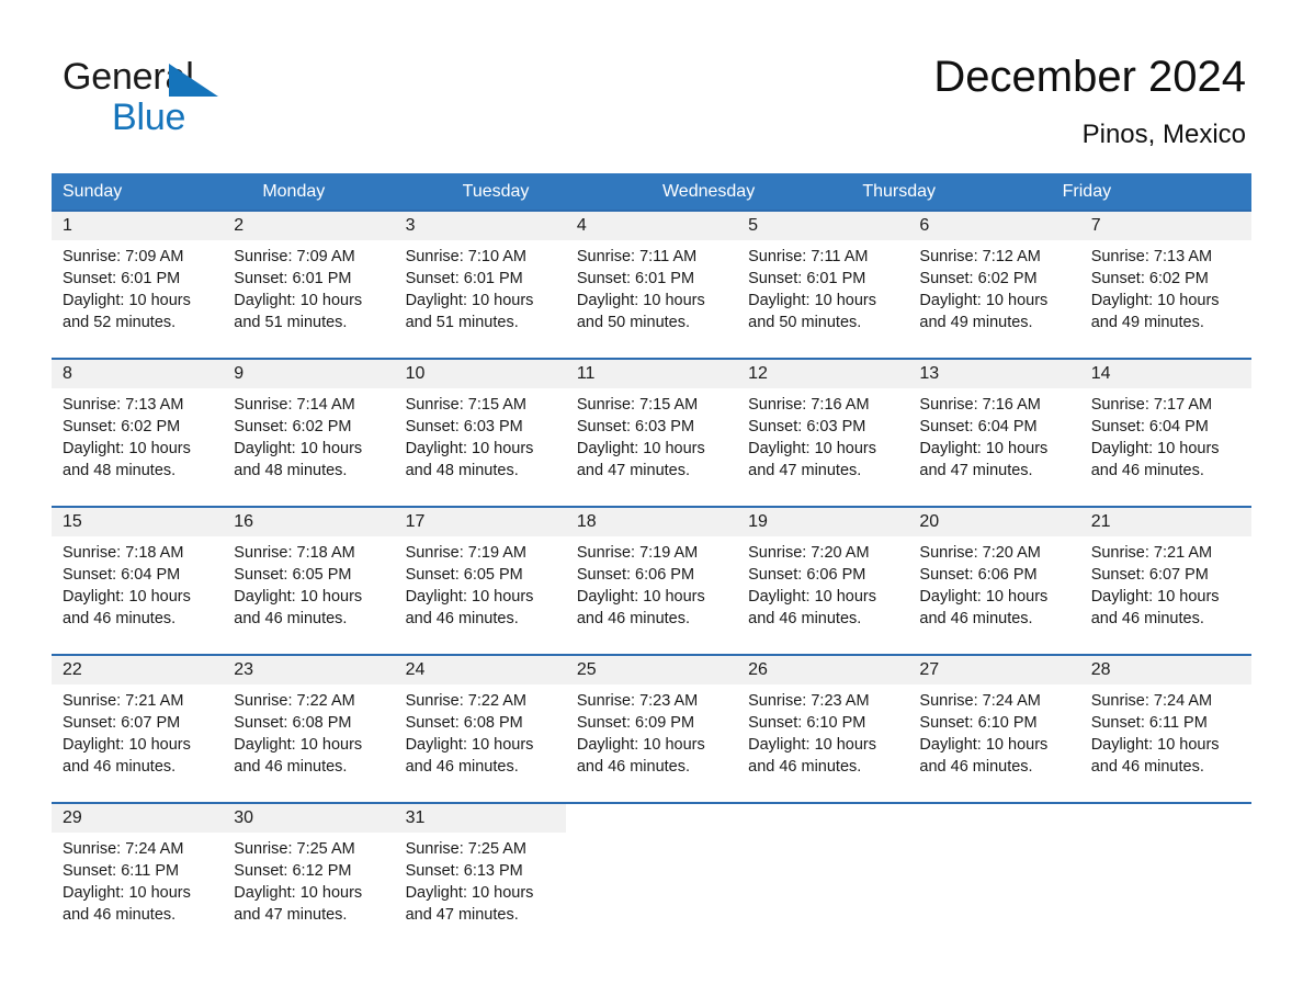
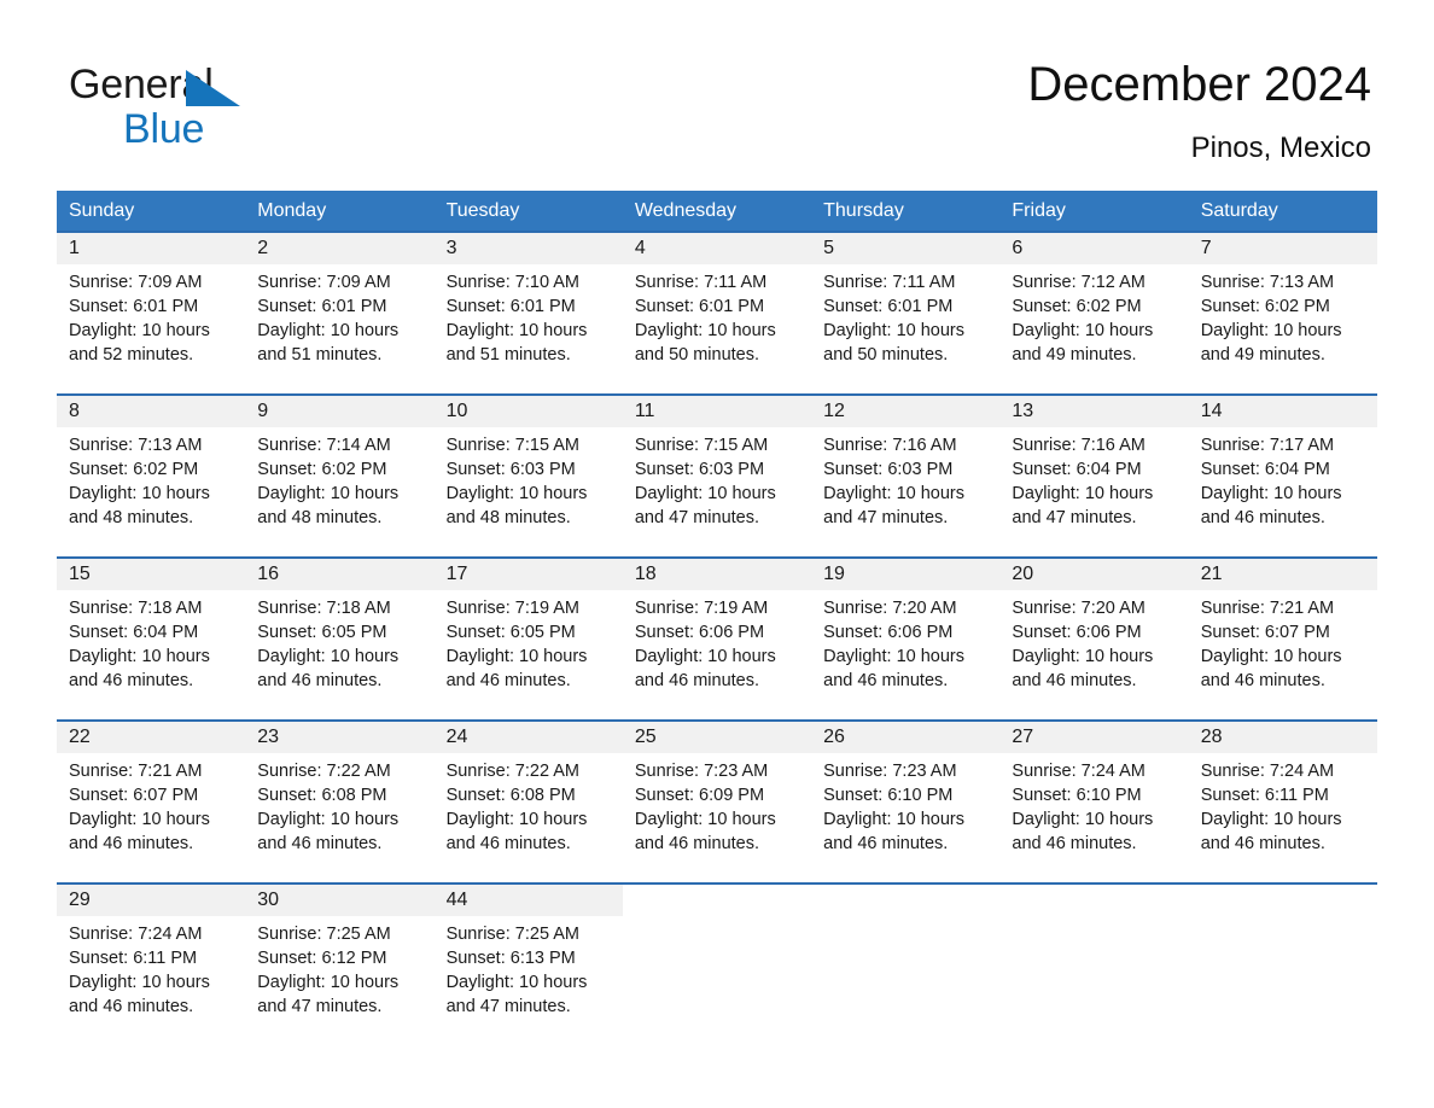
  General
  Blue
  December 2024
  Pinos, Mexico
  Sunday
  Monday
  Tuesday
  Wednesday
  Thursday
  Friday
+ Saturday
  1
  Sunrise: 7:09 AM
  Sunset: 6:01 PM
  Daylight: 10 hours
  and 52 minutes.
  2
  Sunrise: 7:09 AM
  Sunset: 6:01 PM
  Daylight: 10 hours
  and 51 minutes.
  3
  Sunrise: 7:10 AM
  Sunset: 6:01 PM
  Daylight: 10 hours
  and 51 minutes.
  4
  Sunrise: 7:11 AM
  Sunset: 6:01 PM
  Daylight: 10 hours
  and 50 minutes.
  5
  Sunrise: 7:11 AM
  Sunset: 6:01 PM
  Daylight: 10 hours
  and 50 minutes.
  6
  Sunrise: 7:12 AM
  Sunset: 6:02 PM
  Daylight: 10 hours
  and 49 minutes.
  7
  Sunrise: 7:13 AM
  Sunset: 6:02 PM
  Daylight: 10 hours
  and 49 minutes.
  8
  Sunrise: 7:13 AM
  Sunset: 6:02 PM
  Daylight: 10 hours
  and 48 minutes.
  9
  Sunrise: 7:14 AM
  Sunset: 6:02 PM
  Daylight: 10 hours
  and 48 minutes.
  10
  Sunrise: 7:15 AM
  Sunset: 6:03 PM
  Daylight: 10 hours
  and 48 minutes.
  11
  Sunrise: 7:15 AM
  Sunset: 6:03 PM
  Daylight: 10 hours
  and 47 minutes.
  12
  Sunrise: 7:16 AM
  Sunset: 6:03 PM
  Daylight: 10 hours
  and 47 minutes.
  13
  Sunrise: 7:16 AM
  Sunset: 6:04 PM
  Daylight: 10 hours
  and 47 minutes.
  14
  Sunrise: 7:17 AM
  Sunset: 6:04 PM
  Daylight: 10 hours
  and 46 minutes.
  15
  Sunrise: 7:18 AM
  Sunset: 6:04 PM
  Daylight: 10 hours
  and 46 minutes.
  16
  Sunrise: 7:18 AM
  Sunset: 6:05 PM
  Daylight: 10 hours
  and 46 minutes.
  17
  Sunrise: 7:19 AM
  Sunset: 6:05 PM
  Daylight: 10 hours
  and 46 minutes.
  18
  Sunrise: 7:19 AM
  Sunset: 6:06 PM
  Daylight: 10 hours
  and 46 minutes.
  19
  Sunrise: 7:20 AM
  Sunset: 6:06 PM
  Daylight: 10 hours
  and 46 minutes.
  20
  Sunrise: 7:20 AM
  Sunset: 6:06 PM
  Daylight: 10 hours
  and 46 minutes.
  21
  Sunrise: 7:21 AM
  Sunset: 6:07 PM
  Daylight: 10 hours
  and 46 minutes.
  22
  Sunrise: 7:21 AM
  Sunset: 6:07 PM
  Daylight: 10 hours
  and 46 minutes.
  23
  Sunrise: 7:22 AM
  Sunset: 6:08 PM
  Daylight: 10 hours
  and 46 minutes.
  24
  Sunrise: 7:22 AM
  Sunset: 6:08 PM
  Daylight: 10 hours
  and 46 minutes.
  25
  Sunrise: 7:23 AM
  Sunset: 6:09 PM
  Daylight: 10 hours
  and 46 minutes.
  26
  Sunrise: 7:23 AM
  Sunset: 6:10 PM
  Daylight: 10 hours
  and 46 minutes.
  27
  Sunrise: 7:24 AM
  Sunset: 6:10 PM
  Daylight: 10 hours
  and 46 minutes.
  28
  Sunrise: 7:24 AM
  Sunset: 6:11 PM
  Daylight: 10 hours
  and 46 minutes.
  29
  Sunrise: 7:24 AM
  Sunset: 6:11 PM
  Daylight: 10 hours
  and 46 minutes.
  30
  Sunrise: 7:25 AM
  Sunset: 6:12 PM
  Daylight: 10 hours
  and 47 minutes.
- 31
+ 44
  Sunrise: 7:25 AM
  Sunset: 6:13 PM
  Daylight: 10 hours
  and 47 minutes.
